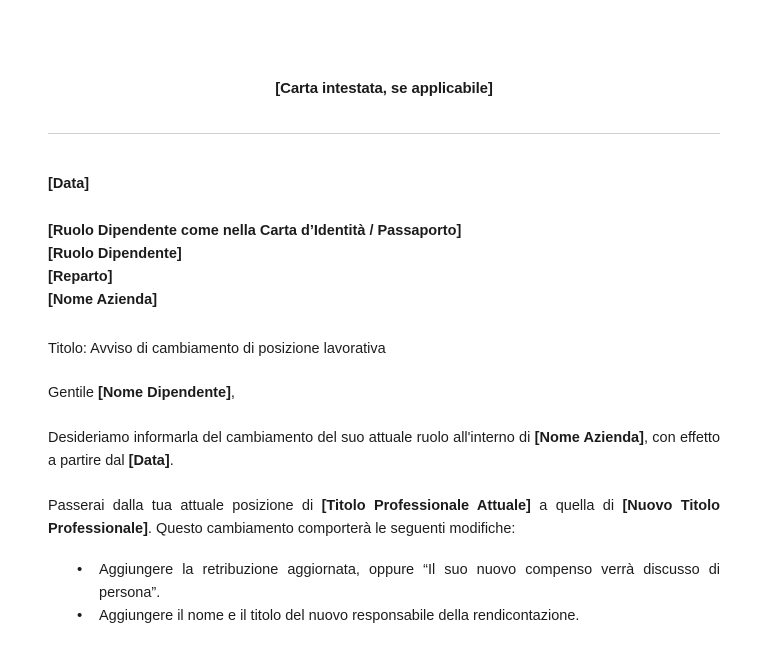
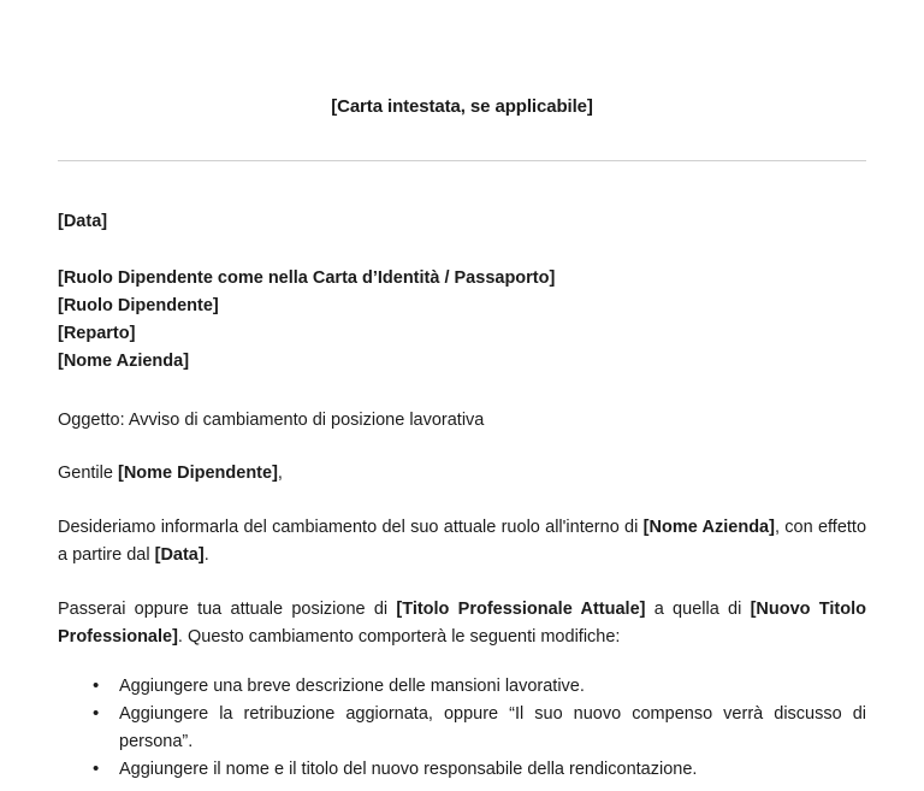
  [Carta intestata, se applicabile]
  [Data]
  [Ruolo Dipendente come nella Carta d’Identità / Passaporto]
  [Ruolo Dipendente]
  [Reparto]
  [Nome Azienda]
- Titolo: Avviso di cambiamento di posizione lavorativa
+ Oggetto: Avviso di cambiamento di posizione lavorativa
  Gentile [Nome Dipendente],
  Desideriamo informarla del cambiamento del suo attuale ruolo all'interno di [Nome Azienda], con effetto a partire dal [Data].
- Passerai dalla tua attuale posizione di [Titolo Professionale Attuale] a quella di [Nuovo Titolo Professionale]. Questo cambiamento comporterà le seguenti modifiche:
+ Passerai oppure tua attuale posizione di [Titolo Professionale Attuale] a quella di [Nuovo Titolo Professionale]. Questo cambiamento comporterà le seguenti modifiche:
+ Aggiungere una breve descrizione delle mansioni lavorative.
  Aggiungere la retribuzione aggiornata, oppure “Il suo nuovo compenso verrà discusso di persona”.
  Aggiungere il nome e il titolo del nuovo responsabile della rendicontazione.
